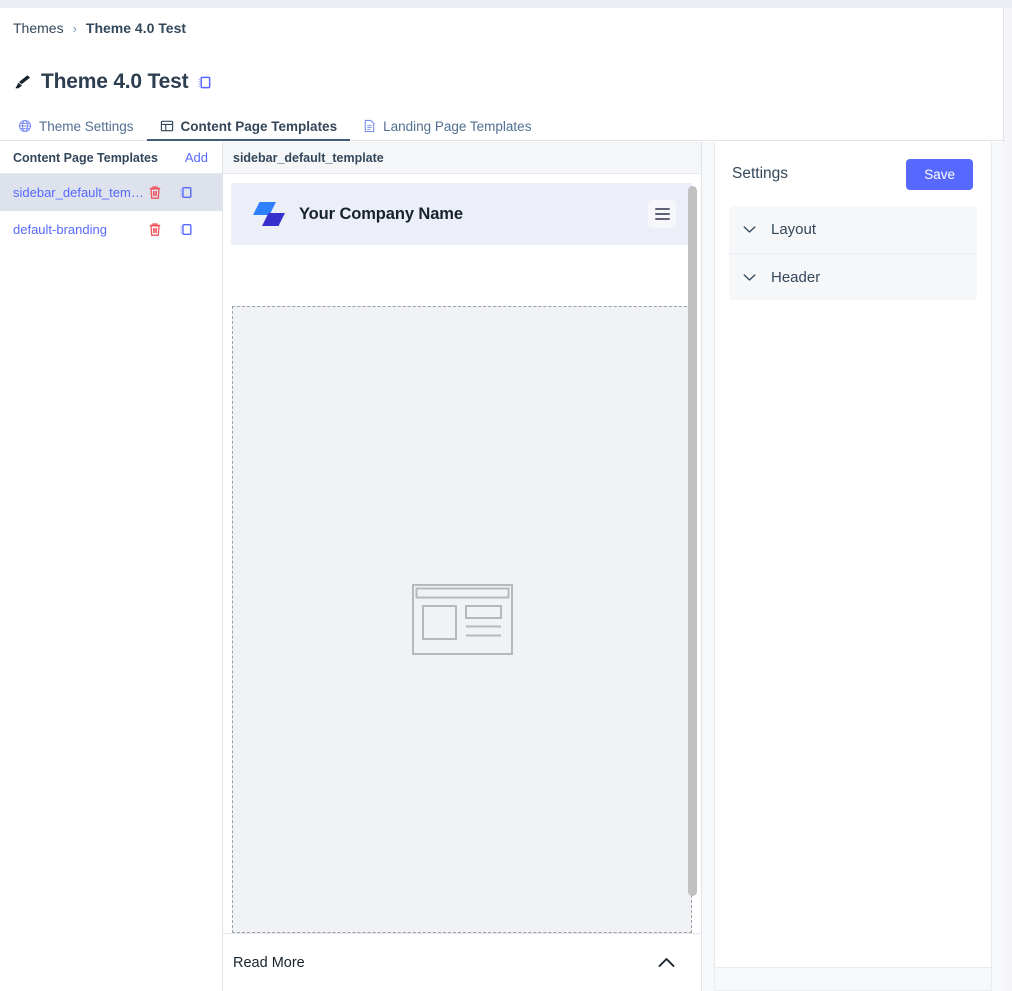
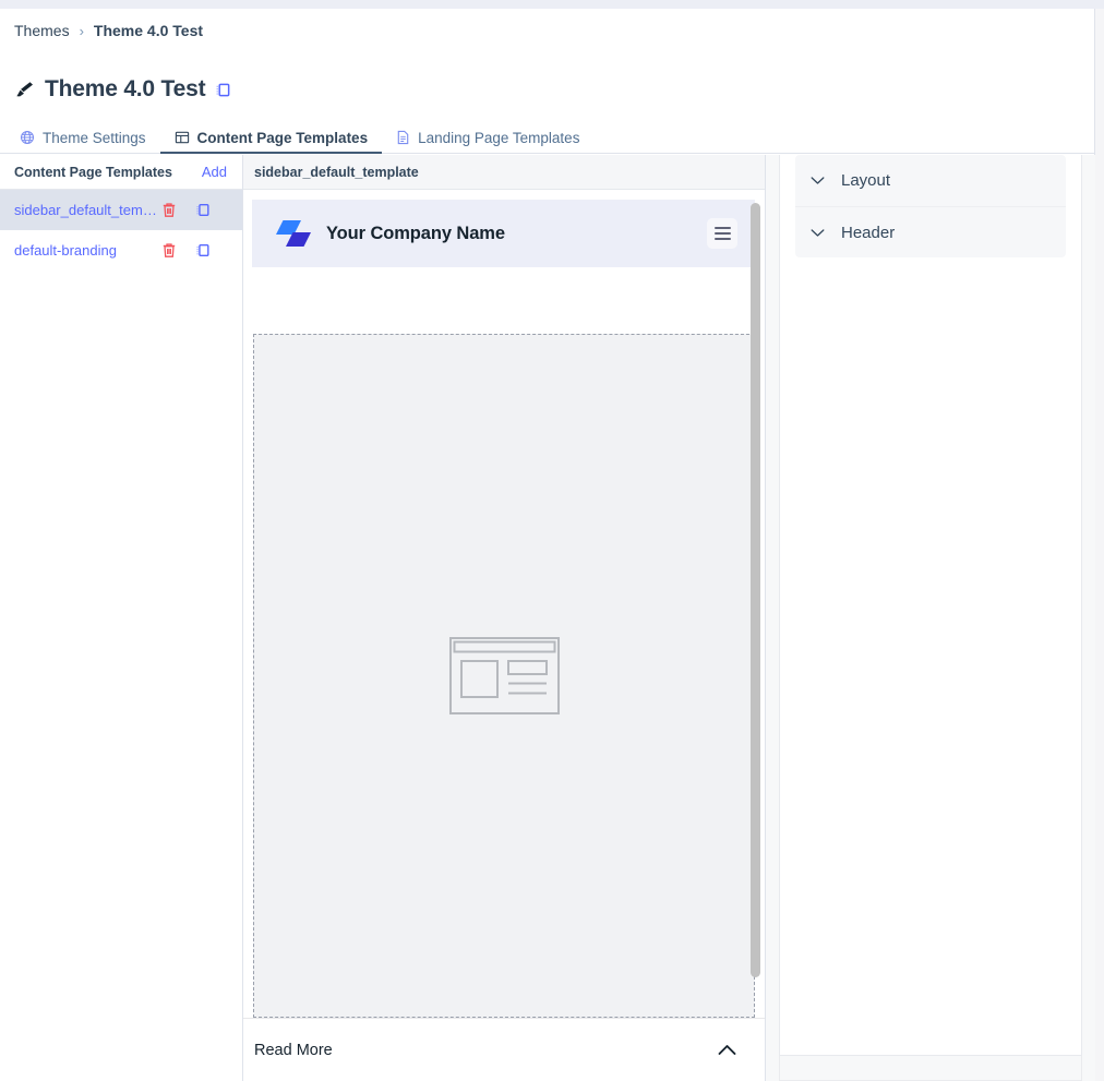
  Themes
  ›
  Theme 4.0 Test
  Theme 4.0 Test
  Theme Settings
  Content Page Templates
  Landing Page Templates
  Content Page Templates
  Add
  sidebar_default_templa
  default-branding
  sidebar_default_template
  Your Company Name
  Read More
- Settings
- Save
  Layout
  Header
